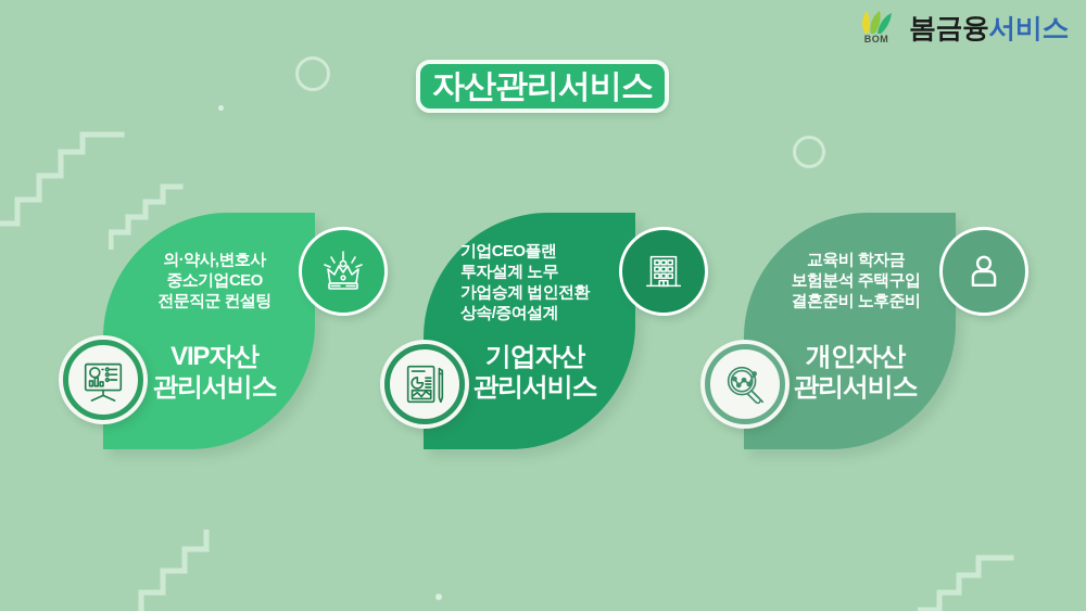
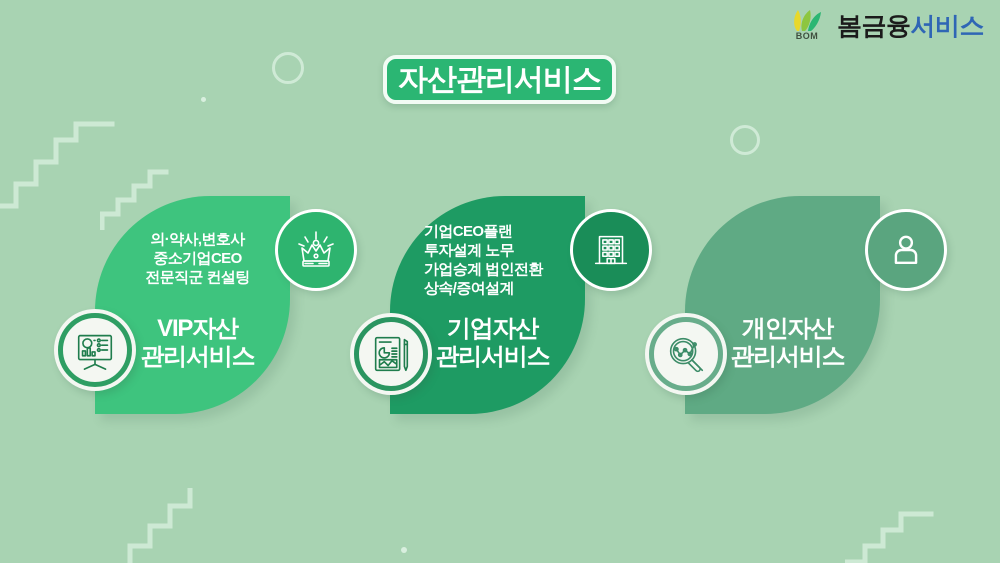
  BOM
  봄금융서비스
  자산관리서비스
  의·약사,변호사
  중소기업CEO
  전문직군 컨설팅
  VIP자산
  관리서비스
  기업CEO플랜
  투자설계 노무
  가업승계 법인전환
  상속/증여설계
  기업자산
  관리서비스
- 교육비 학자금
- 보험분석 주택구입
- 결혼준비 노후준비
  개인자산
  관리서비스
